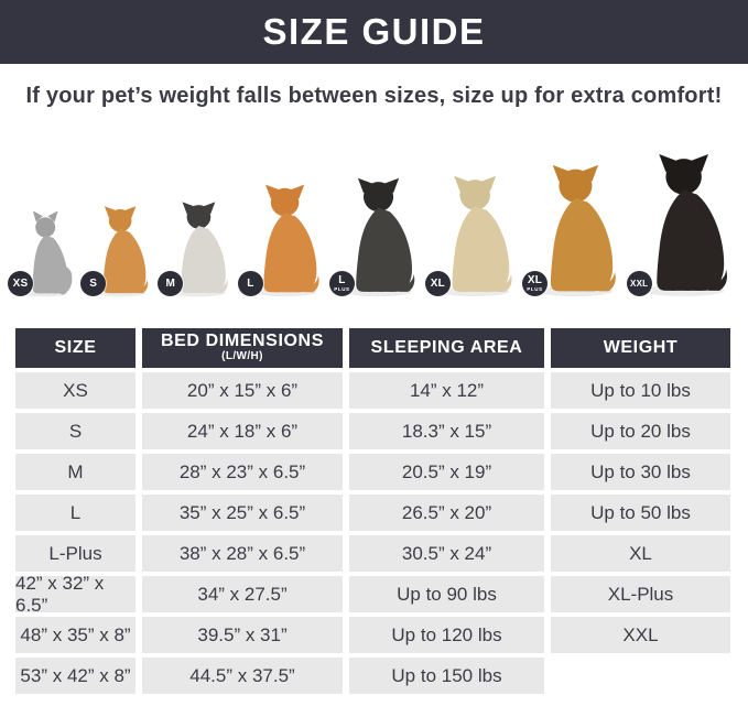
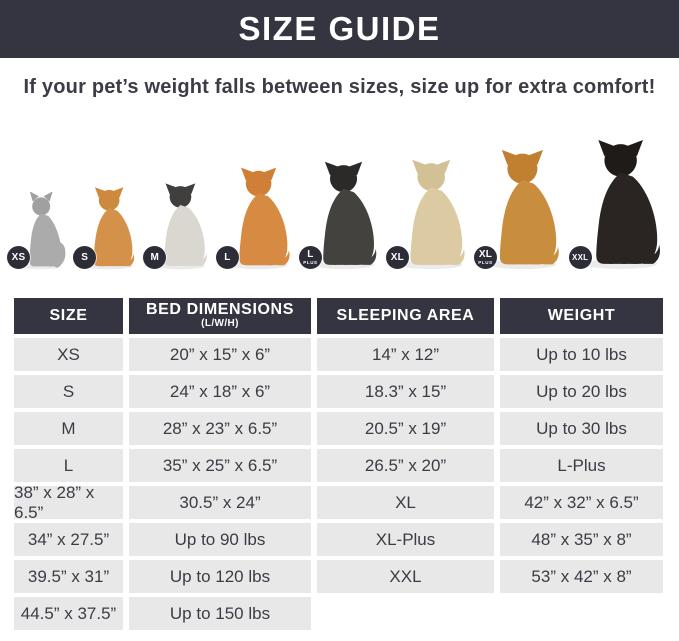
  SIZE GUIDE
  If your pet’s weight falls between sizes, size up for extra comfort!
  XS
  S
  M
  L
  L
  XL
  XL
  XXL
  SIZE
  BED DIMENSIONS
  (L/W/H)
  SLEEPING AREA
  WEIGHT
  XS
  20” x 15” x 6”
  14” x 12”
  Up to 10 lbs
  S
  24” x 18” x 6”
  18.3” x 15”
  Up to 20 lbs
  M
  28” x 23” x 6.5”
  20.5” x 19”
  Up to 30 lbs
  L
  35” x 25” x 6.5”
  26.5” x 20”
- Up to 50 lbs
  L-Plus
  38” x 28” x 6.5”
  30.5” x 24”
  XL
  42” x 32” x 6.5”
  34” x 27.5”
  Up to 90 lbs
  XL-Plus
  48” x 35” x 8”
  39.5” x 31”
  Up to 120 lbs
  XXL
  53” x 42” x 8”
  44.5” x 37.5”
  Up to 150 lbs
